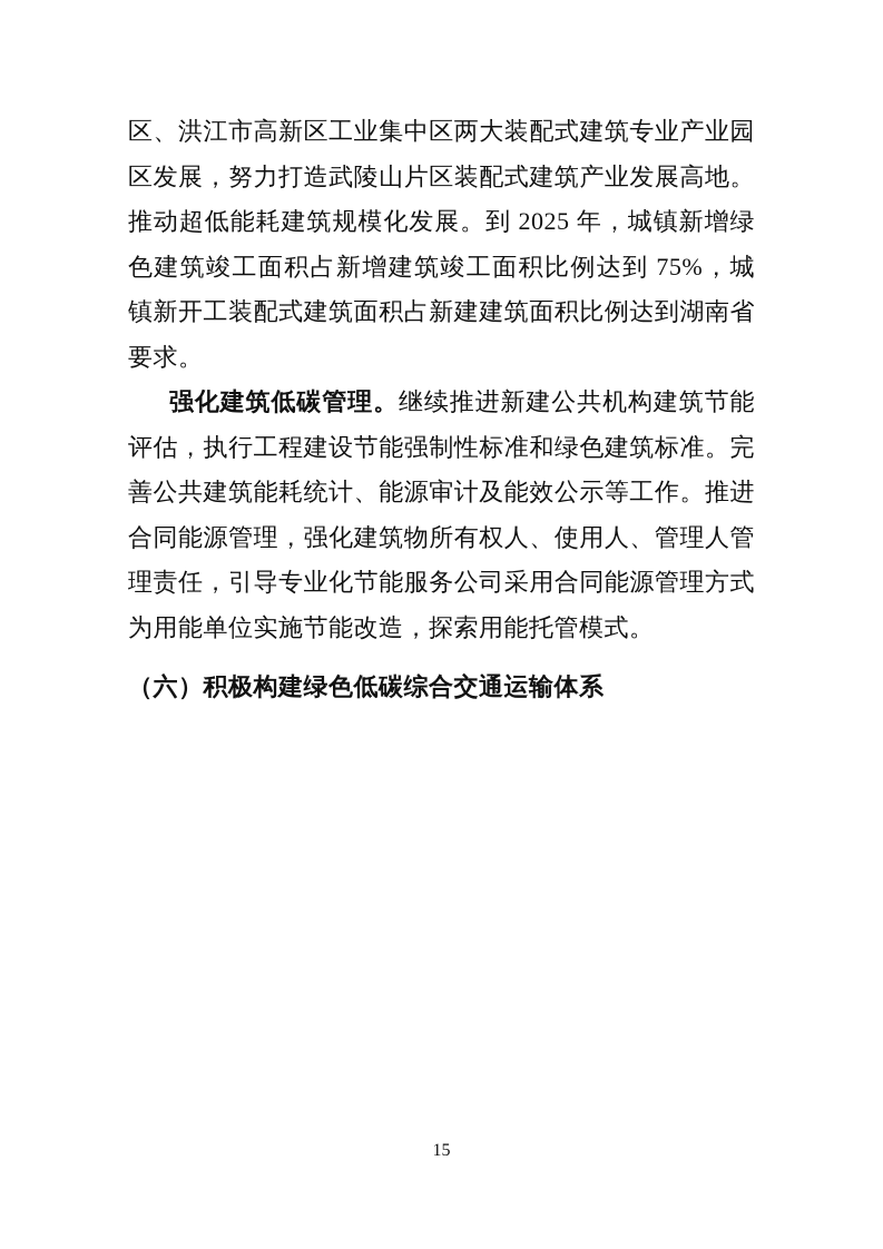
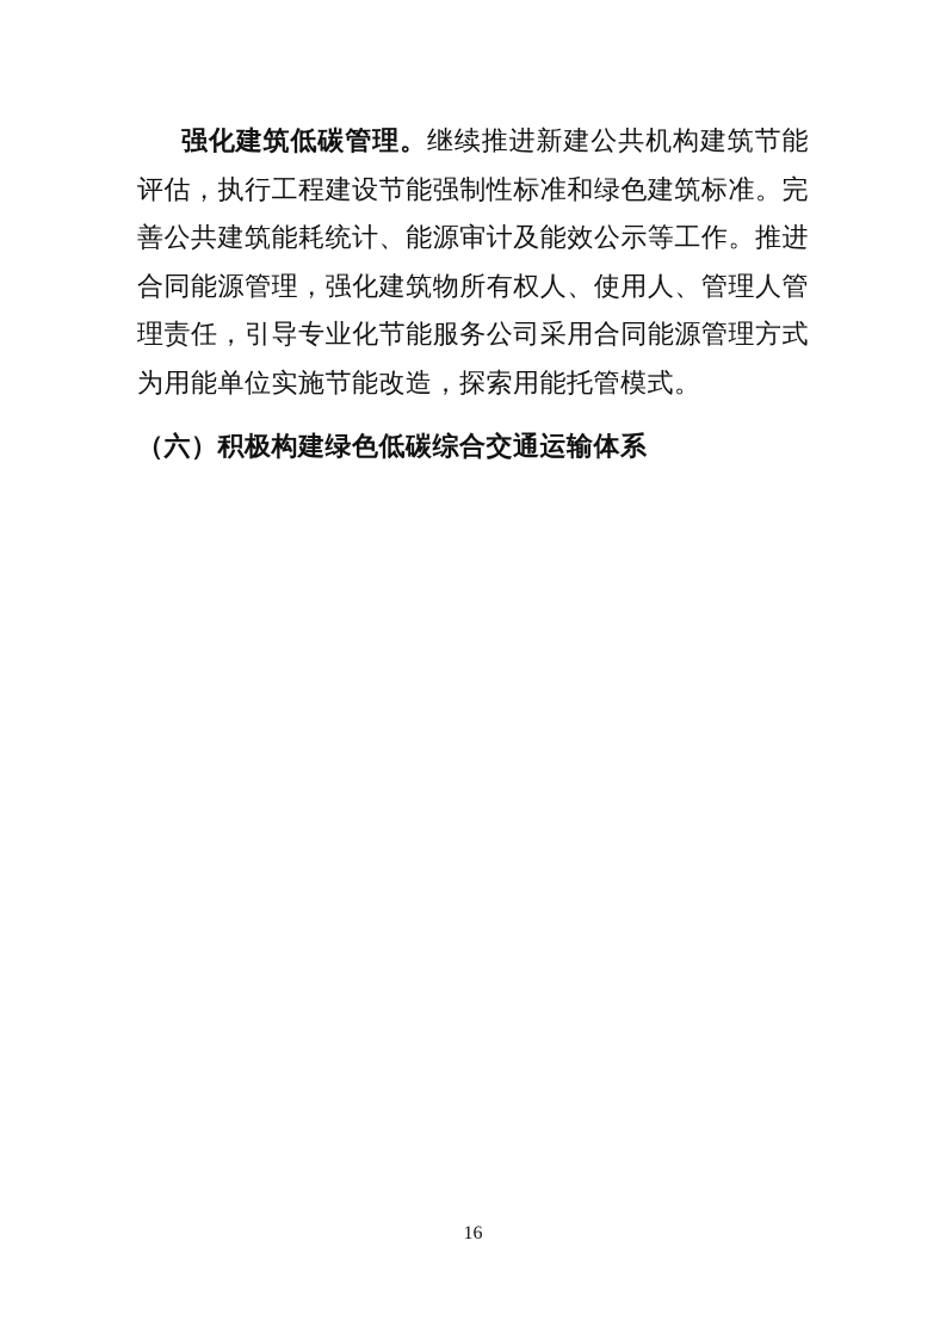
- 区、洪江市高新区工业集中区两大装配式建筑专业产业园区发展，努力打造武陵山片区装配式建筑产业发展高地。推动超低能耗建筑规模化发展。到 2025 年，城镇新增绿色建筑竣工面积占新增建筑竣工面积比例达到 75%，城镇新开工装配式建筑面积占新建建筑面积比例达到湖南省要求。
  强化建筑低碳管理。继续推进新建公共机构建筑节能评估，执行工程建设节能强制性标准和绿色建筑标准。完善公共建筑能耗统计、能源审计及能效公示等工作。推进合同能源管理，强化建筑物所有权人、使用人、管理人管理责任，引导专业化节能服务公司采用合同能源管理方式为用能单位实施节能改造，探索用能托管模式。
  （六）积极构建绿色低碳综合交通运输体系
- 15
+ 16
